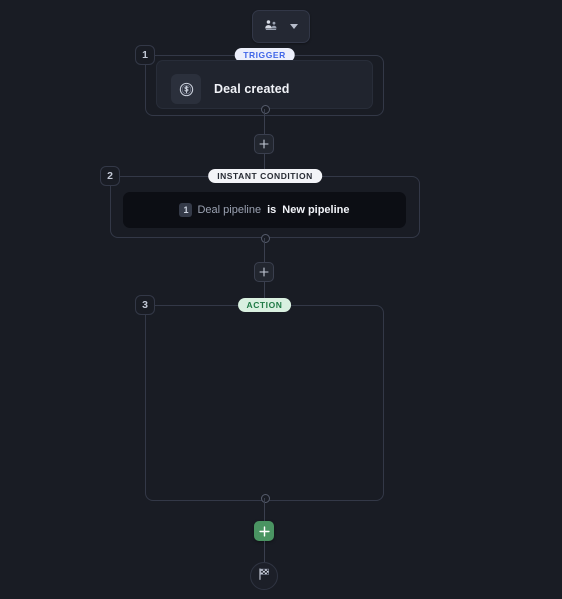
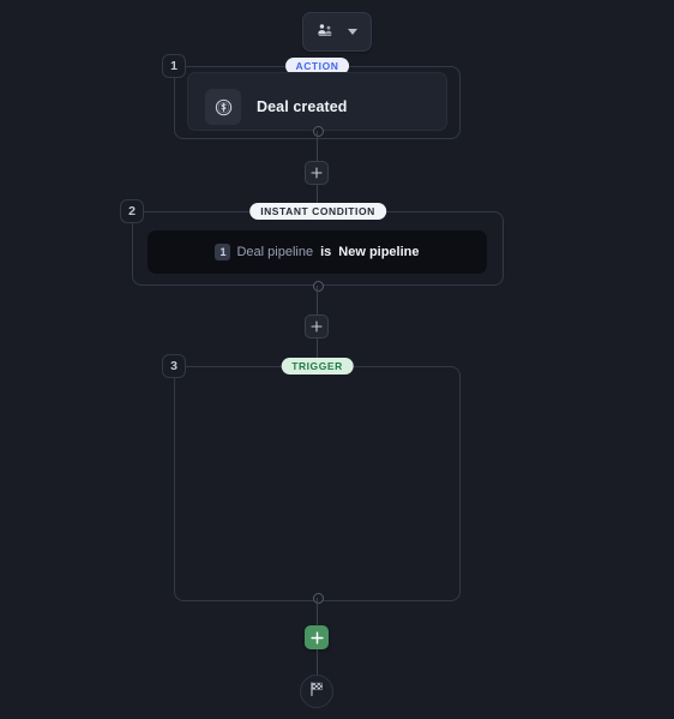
  1
- TRIGGER
+ ACTION
  Deal created
  2
  INSTANT CONDITION
  1
  Deal pipeline
  is
  New pipeline
  3
- ACTION
+ TRIGGER
